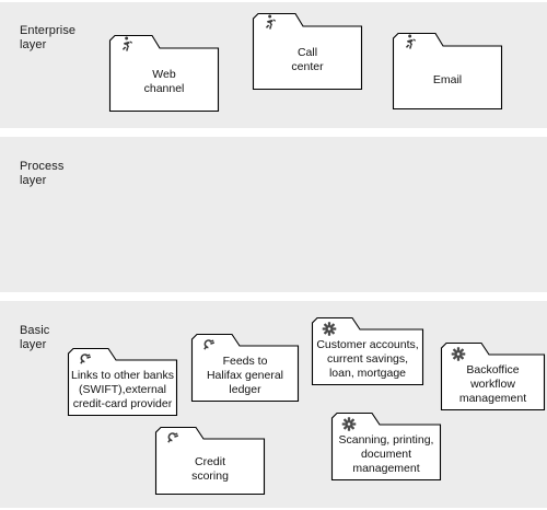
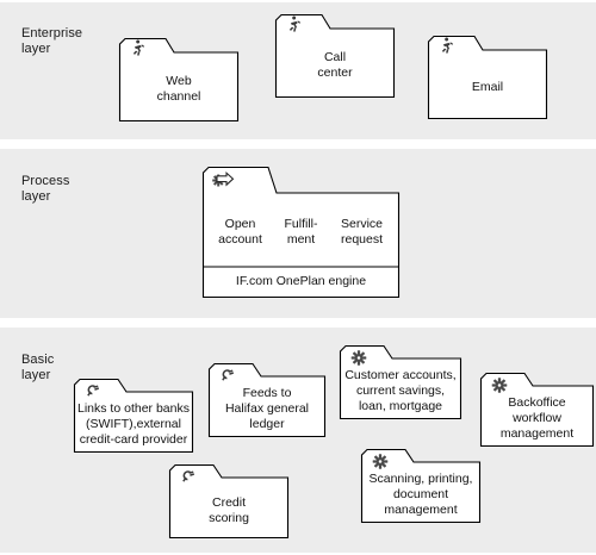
  Enterprise
  layer
  Process
  layer
  Basic
  layer
  Web
  channel
  Call
  center
  Email
+ Open
+ account
+ Fulfill-
+ ment
+ Service
+ request
+ IF.com OnePlan engine
  Links to other banks
  (SWIFT),external
  credit-card provider
  Feeds to
  Halifax general
  ledger
  Credit
  scoring
  Customer accounts,
  current savings,
  loan, mortgage
  Scanning, printing,
  document
  management
  Backoffice
  workflow
  management
